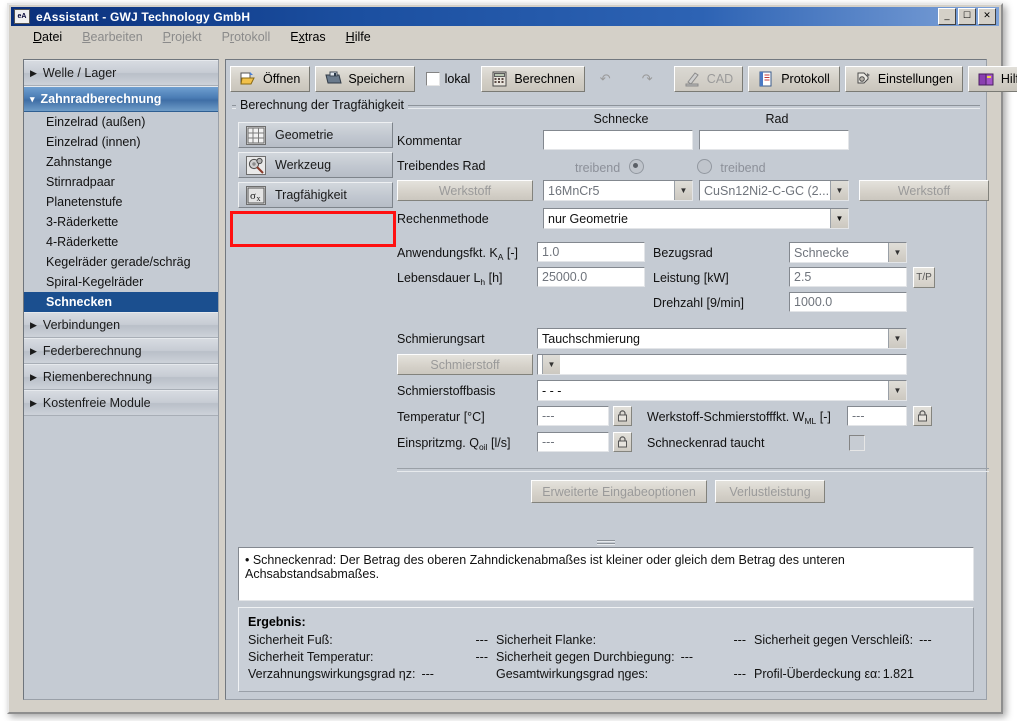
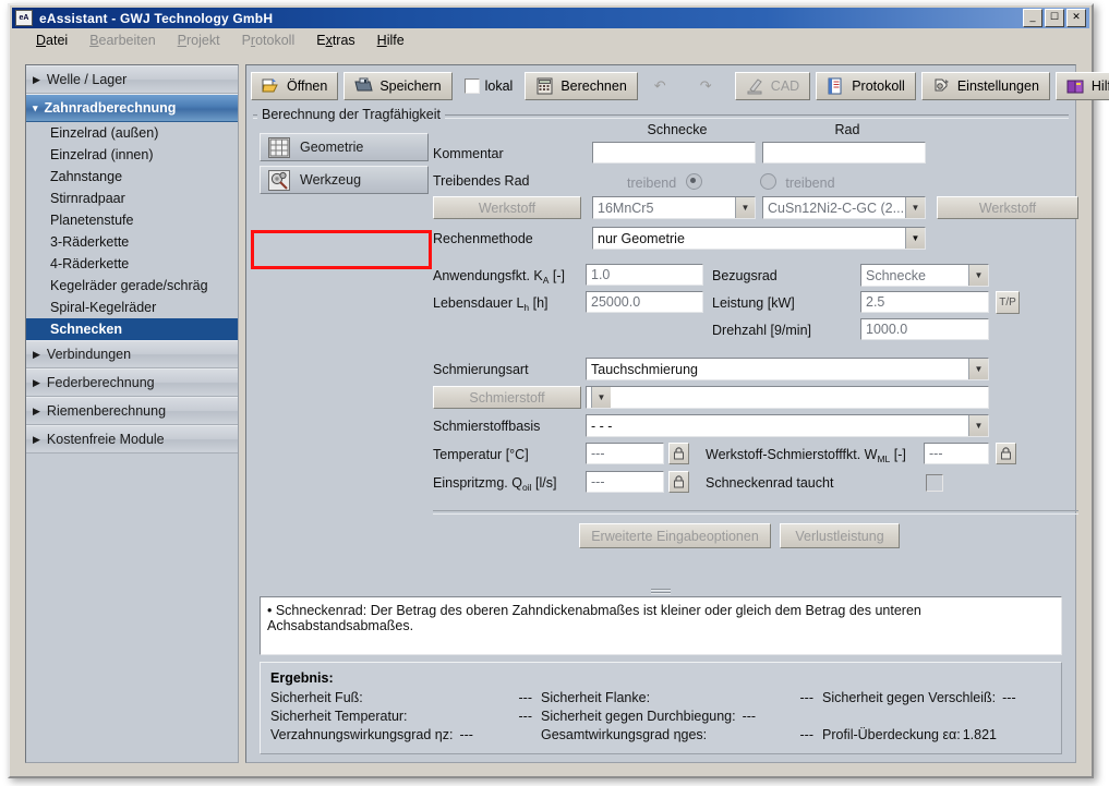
  eAssistant - GWJ Technology GmbH
  _
  ☐
  ✕
  Datei
  Bearbeiten
  Projekt
  Protokoll
  Extras
  Hilfe
  ▶
  Welle / Lager
  ▾
  Zahnradberechnung
  Einzelrad (außen)
  Einzelrad (innen)
  Zahnstange
  Stirnradpaar
  Planetenstufe
  3-Räderkette
  4-Räderkette
  Kegelräder gerade/schräg
  Spiral-Kegelräder
  Schnecken
  ▶
  Verbindungen
  ▶
  Federberechnung
  ▶
  Riemenberechnung
  ▶
  Kostenfreie Module
  Öffnen
  Speichern
  lokal
  Berechnen
  ↶
  ↷
  CAD
  Protokoll
  Einstellungen
  Berechnung der Tragfähigkeit
  Geometrie
  Werkzeug
- σ
- x
- Tragfähigkeit
  Schnecke
  Rad
  Kommentar
  Treibendes Rad
  treibend
  treibend
  Werkstoff
  16MnCr5
  ▼
  CuSn12Ni2-C-GC (2...
  ▼
  Werkstoff
  Rechenmethode
  nur Geometrie
  ▼
  Anwendungsfkt. KA [-]
  1.0
  Bezugsrad
  Schnecke
  ▼
  Lebensdauer Lh [h]
  25000.0
  Leistung [kW]
  2.5
  T/P
  Drehzahl [9/min]
  1000.0
  Schmierungsart
  Tauchschmierung
  ▼
  Schmierstoff
  ▼
  Schmierstoffbasis
  - - -
  ▼
  Temperatur [°C]
  ---
  Werkstoff-Schmierstofffkt. WML [-]
  ---
  Einspritzmg. Qoil [l/s]
  ---
  Schneckenrad taucht
  Erweiterte Eingabeoptionen
  Verlustleistung
  • Schneckenrad: Der Betrag des oberen Zahndickenabmaßes ist kleiner oder gleich dem Betrag des unteren Achsabstandsabmaßes.
  Ergebnis:
  Sicherheit Fuß:
  ---
  Sicherheit Flanke:
  ---
  Sicherheit gegen Verschleiß:
  ---
  Sicherheit Temperatur:
  ---
  Sicherheit gegen Durchbiegung:
  ---
  Verzahnungswirkungsgrad ηz:
  ---
  Gesamtwirkungsgrad ηges:
  ---
  Profil-Überdeckung εα:
  1.821
